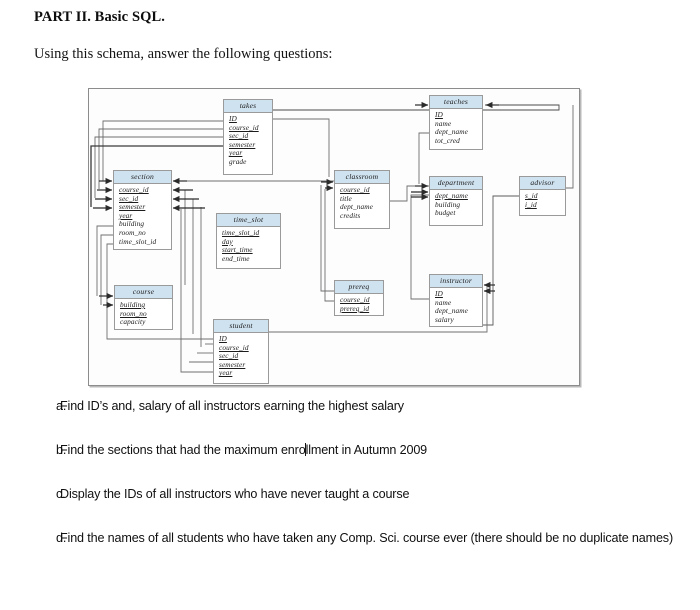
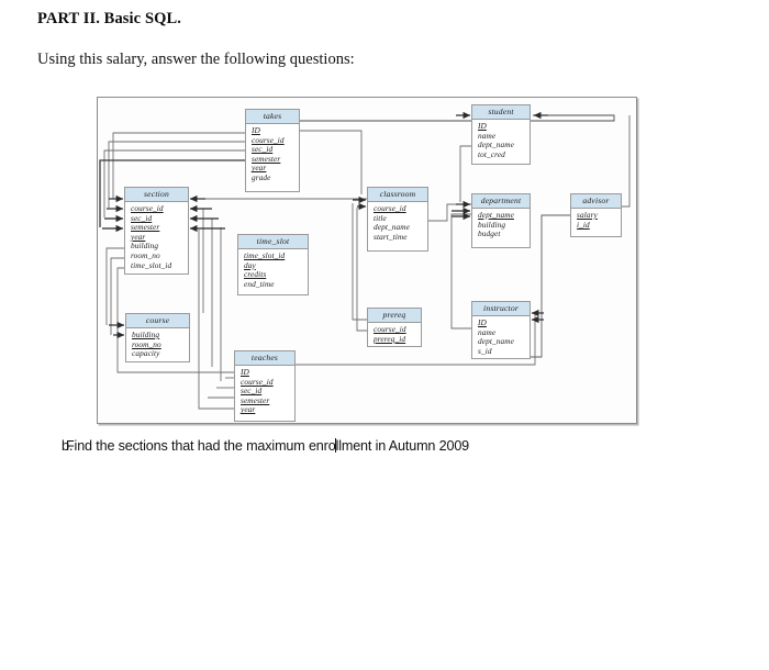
  PART II. Basic SQL.
- Using this schema, answer the following questions:
+ Using this salary, answer the following questions:
  takes
  ID
  course_id
  sec_id
  semester
  year
  grade
- teaches
+ student
  ID
  name
  dept_name
  tot_cred
  section
  course_id
  sec_id
  semester
  year
  building
  room_no
  time_slot_id
  classroom
  course_id
  title
  dept_name
- credits
+ start_time
  department
  dept_name
  building
  budget
  advisor
- s_id
+ salary
  i_id
  time_slot
  time_slot_id
  day
- start_time
+ credits
  end_time
  prereq
  course_id
  prereq_id
  instructor
  ID
  name
  dept_name
- salary
+ s_id
  course
  building
  room_no
  capacity
- student
+ teaches
  ID
  course_id
  sec_id
  semester
  year
- a.
- Find ID’s and, salary of all instructors earning the highest salary
  b.
  Find the sections that had the maximum enrollment in Autumn 2009
- c.
- Display the IDs of all instructors who have never taught a course
- d.
- Find the names of all students who have taken any Comp. Sci. course ever (there should be no duplicate names)
